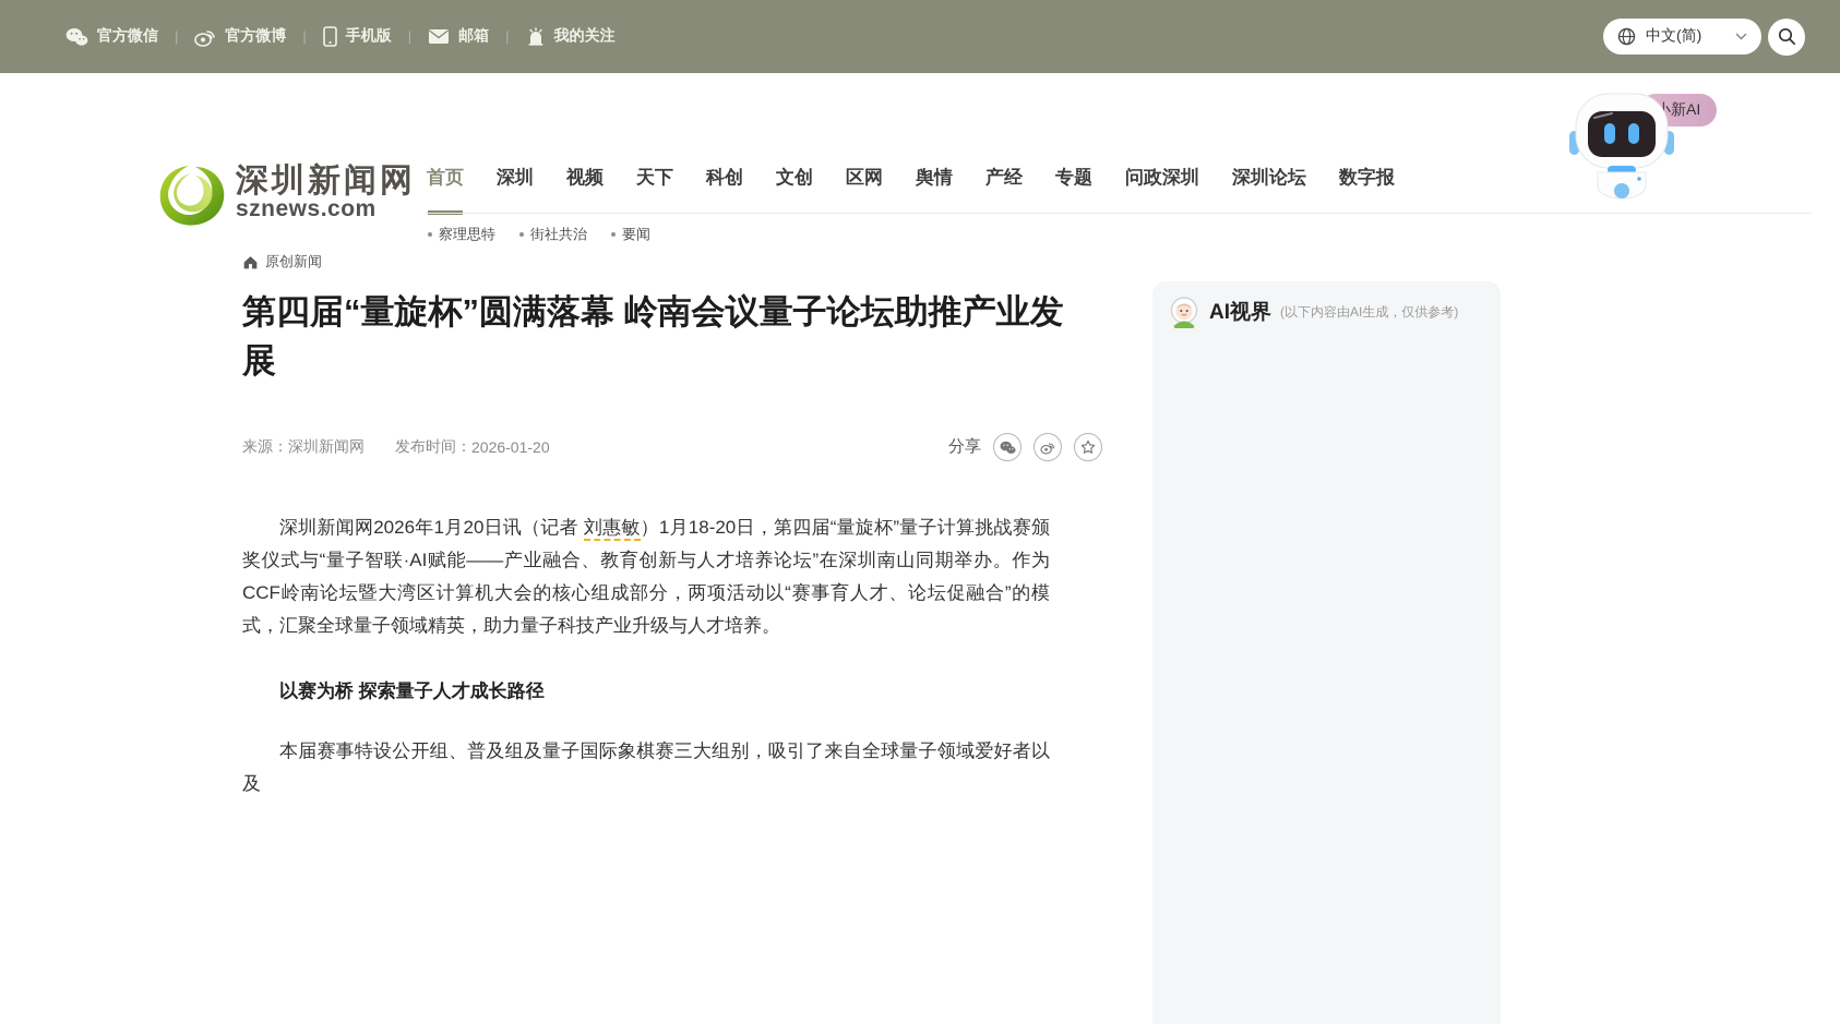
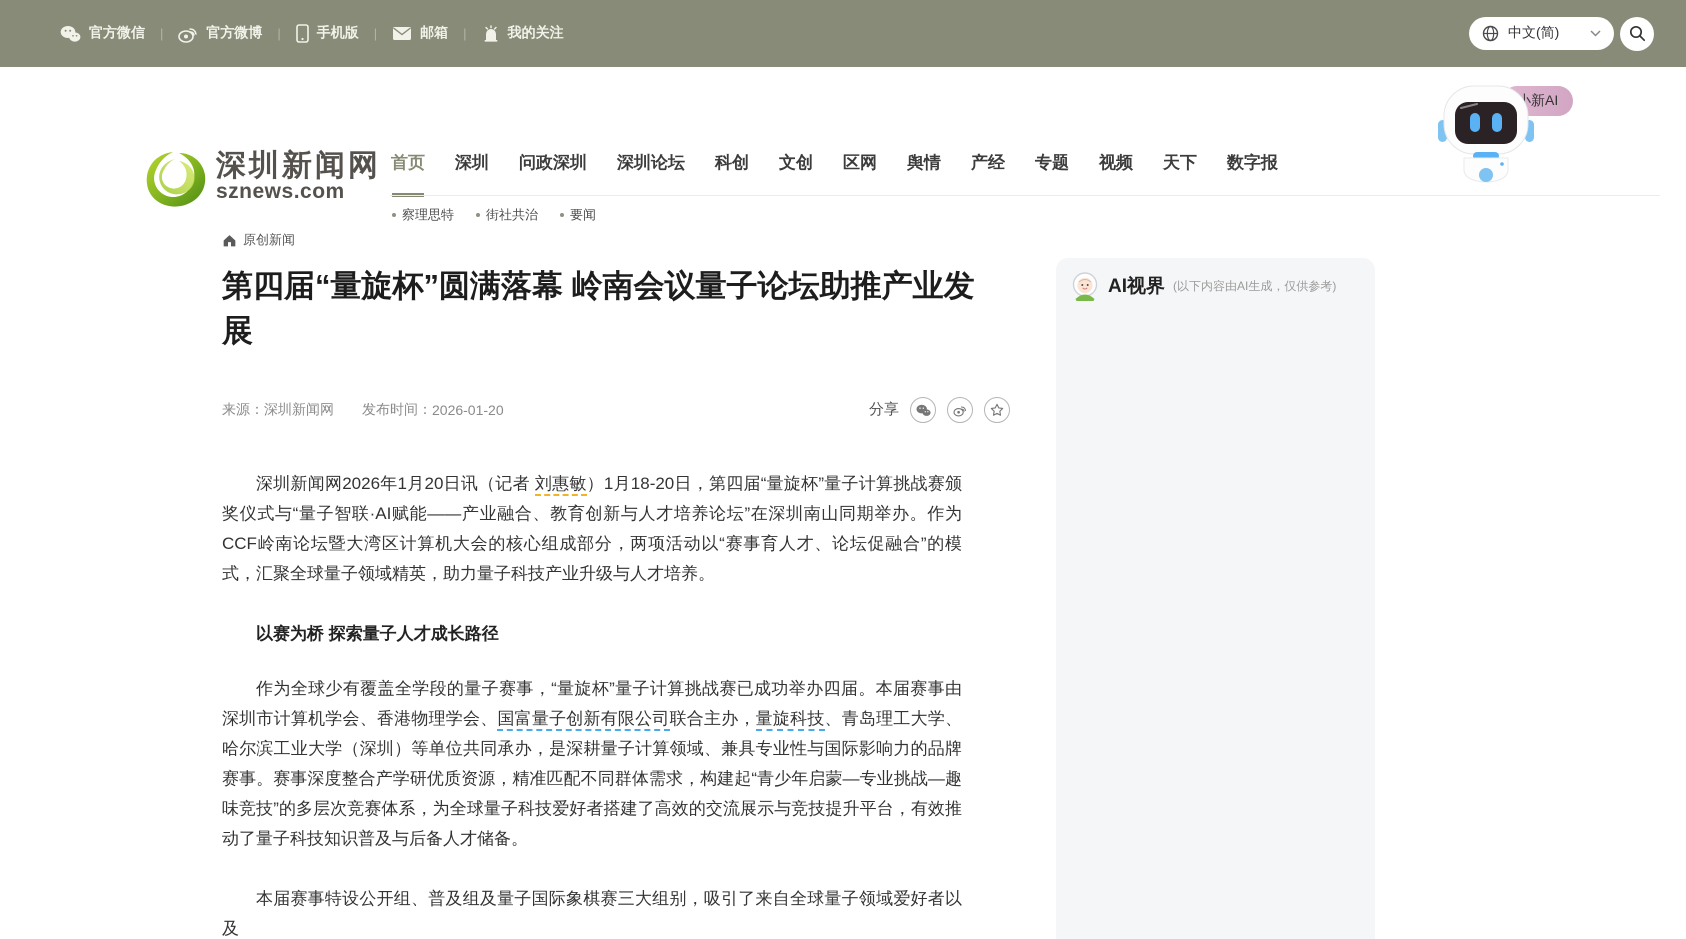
  官方微信
  |
  官方微博
  |
  手机版
  |
  邮箱
  |
  我的关注
  中文(简)
  深圳新闻网
  sznews.com
  首页
  深圳
- 视频
+ 问政深圳
- 天下
+ 深圳论坛
  科创
  文创
  区网
  舆情
  产经
  专题
- 问政深圳
+ 视频
- 深圳论坛
+ 天下
  数字报
  察理思特
  街社共治
  要闻
  小新AI
  原创新闻
  第四届“量旋杯”圆满落幕 岭南会议量子论坛助推产业发展
  来源：
  深圳新闻网
  发布时间：
  2026-01-20
  分享
  深圳新闻网2026年1月20日讯（记者 刘惠敏）1月18-20日，第四届“量旋杯”量子计算挑战赛颁奖仪式与“量子智联·AI赋能——产业融合、教育创新与人才培养论坛”在深圳南山同期举办。作为CCF岭南论坛暨大湾区计算机大会的核心组成部分，两项活动以“赛事育人才、论坛促融合”的模式，汇聚全球量子领域精英，助力量子科技产业升级与人才培养。
  以赛为桥 探索量子人才成长路径
+ 作为全球少有覆盖全学段的量子赛事，“量旋杯”量子计算挑战赛已成功举办四届。本届赛事由深圳市计算机学会、香港物理学会、国富量子创新有限公司联合主办，量旋科技、青岛理工大学、哈尔滨工业大学（深圳）等单位共同承办，是深耕量子计算领域、兼具专业性与国际影响力的品牌赛事。赛事深度整合产学研优质资源，精准匹配不同群体需求，构建起“青少年启蒙—专业挑战—趣味竞技”的多层次竞赛体系，为全球量子科技爱好者搭建了高效的交流展示与竞技提升平台，有效推动了量子科技知识普及与后备人才储备。
  本届赛事特设公开组、普及组及量子国际象棋赛三大组别，吸引了来自全球量子领域爱好者以及
  AI视界
  (以下内容由AI生成，仅供参考)
